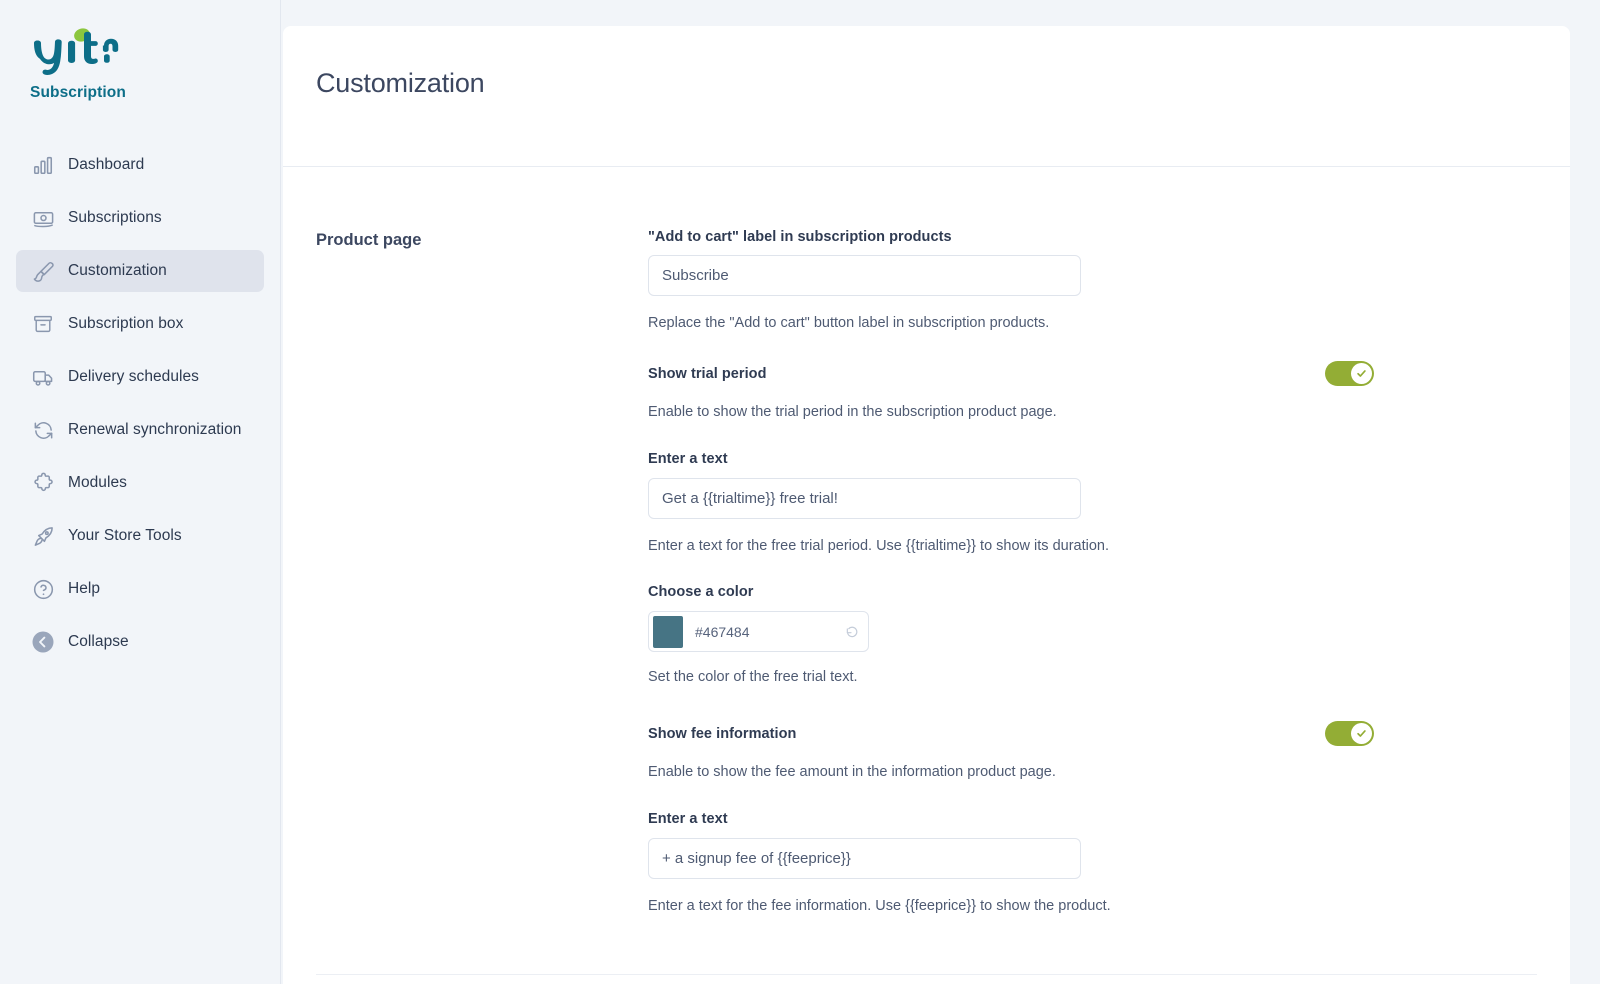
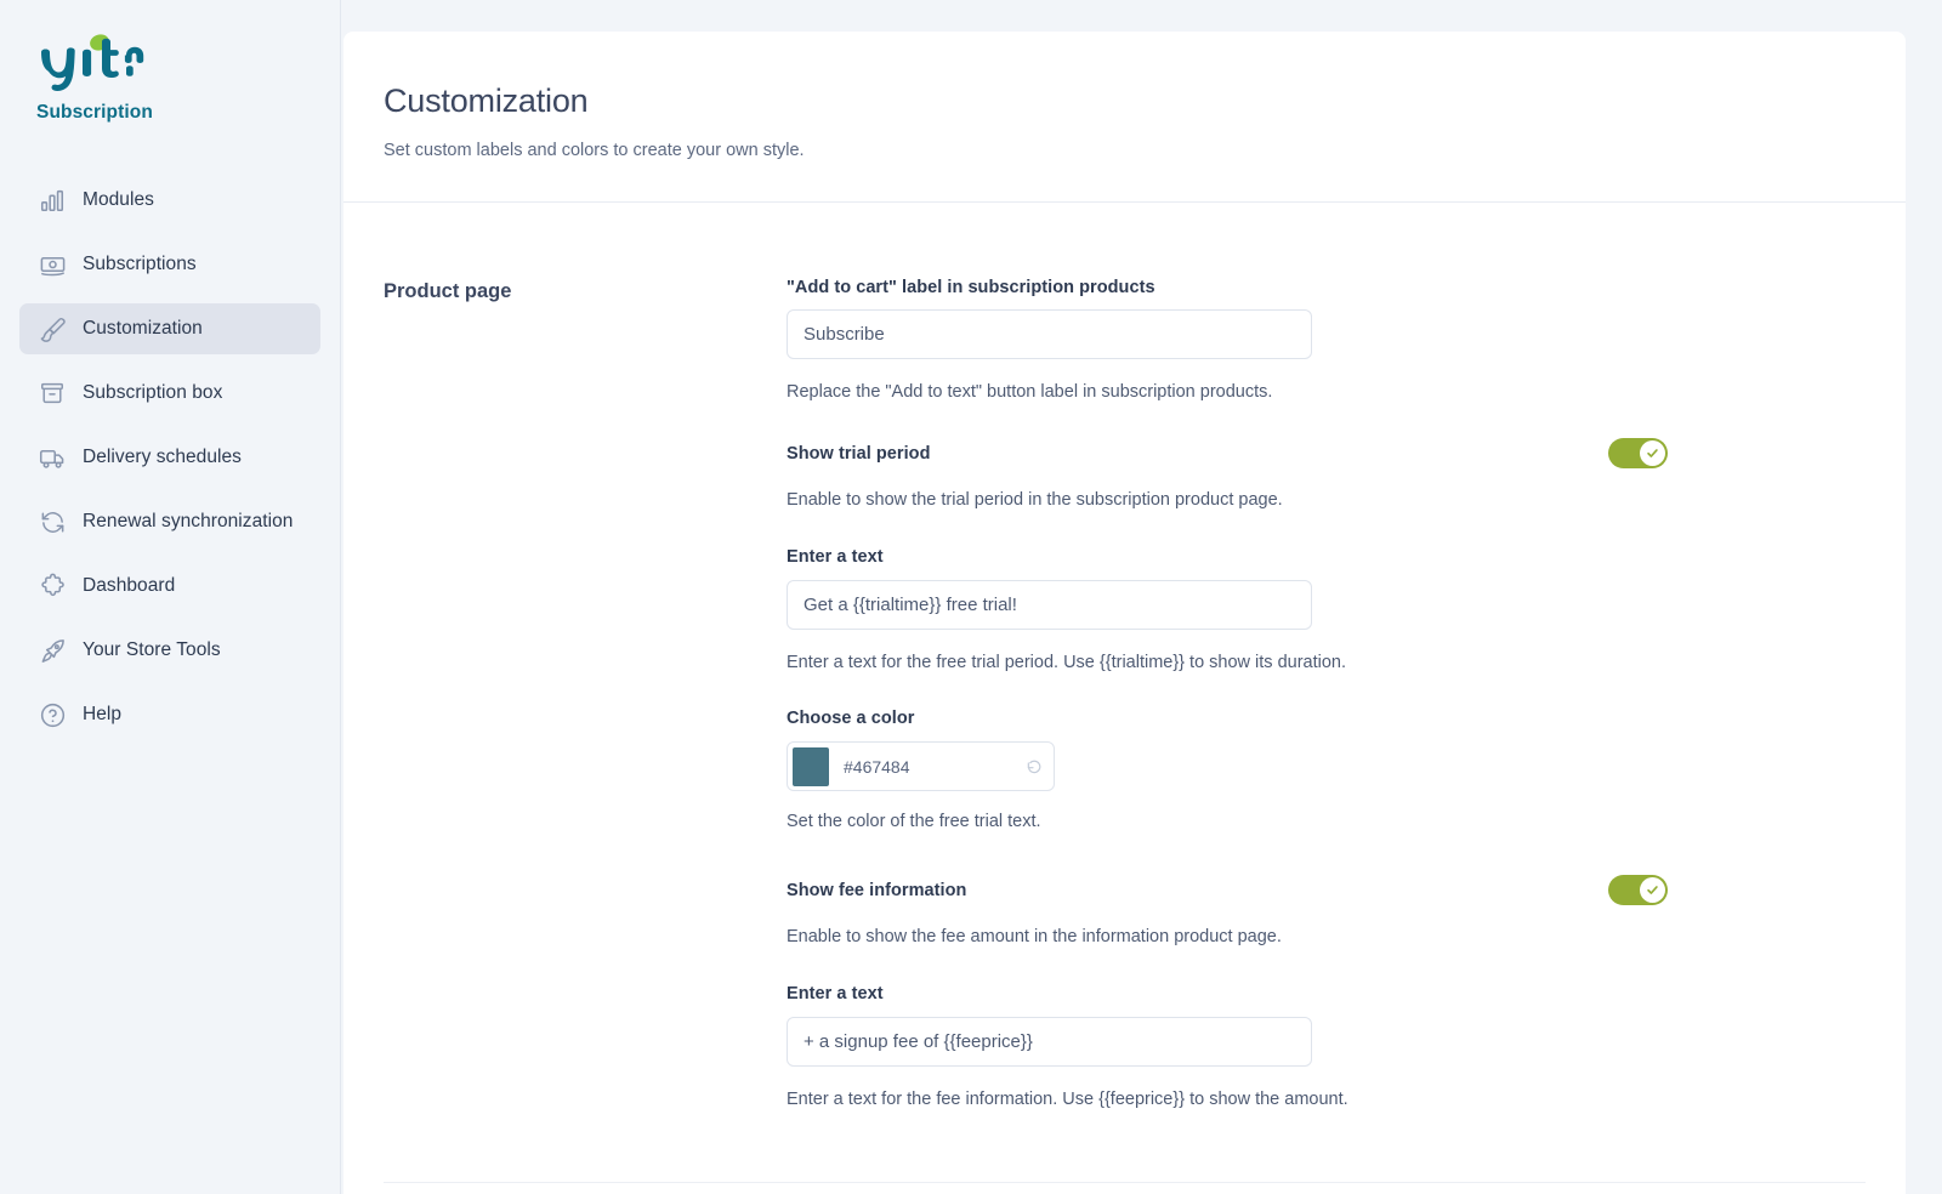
  Subscription
- Dashboard
+ Modules
  Subscriptions
  Customization
  Subscription box
  Delivery schedules
  Renewal synchronization
- Modules
+ Dashboard
  Your Store Tools
  Help
- Collapse
  Customization
+ Set custom labels and colors to create your own style.
  Product page
  "Add to cart" label in subscription products
  Subscribe
- Replace the "Add to cart" button label in subscription products.
+ Replace the "Add to text" button label in subscription products.
  Show trial period
  Enable to show the trial period in the subscription product page.
  Enter a text
  Get a {{trialtime}} free trial!
  Enter a text for the free trial period. Use {{trialtime}} to show its duration.
  Choose a color
  #467484
  Set the color of the free trial text.
  Show fee information
  Enable to show the fee amount in the information product page.
  Enter a text
  + a signup fee of {{feeprice}}
- Enter a text for the fee information. Use {{feeprice}} to show the product.
+ Enter a text for the fee information. Use {{feeprice}} to show the amount.
